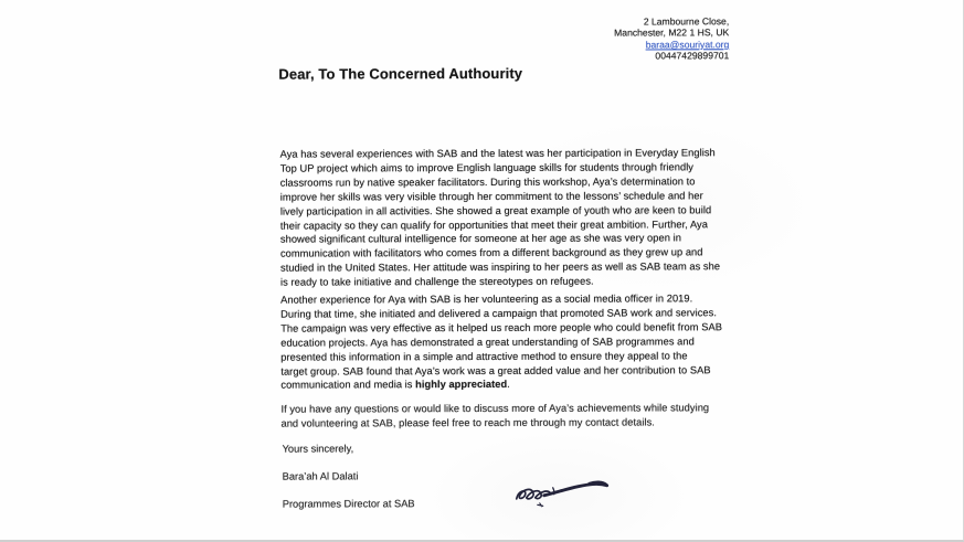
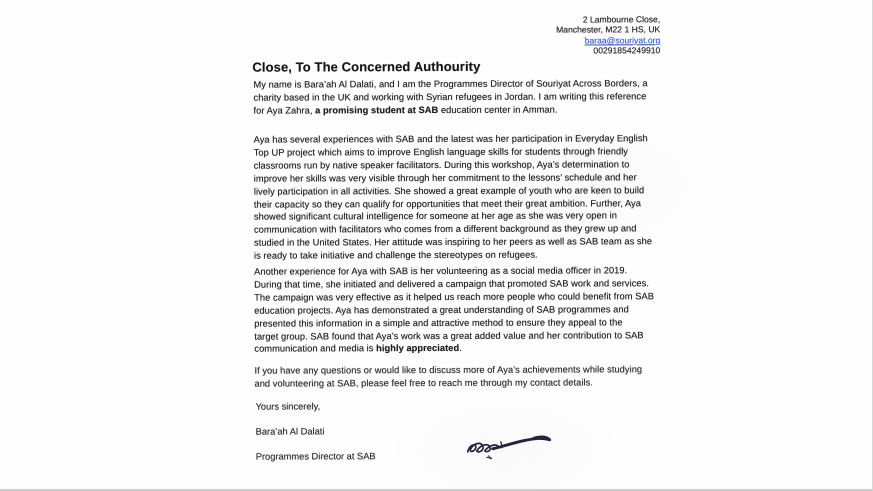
  2 Lambourne Close,
  Manchester, M22 1 HS, UK
  baraa@souriyat.org
- 00447429899701
+ 00291854249910
- Dear, To The Concerned Authourity
+ Close, To The Concerned Authourity
+ My name is Bara’ah Al Dalati, and I am the Programmes Director of Souriyat Across Borders, a
+ charity based in the UK and working with Syrian refugees in Jordan. I am writing this reference
+ for Aya Zahra, a promising student at SAB education center in Amman.
  Aya has several experiences with SAB and the latest was her participation in Everyday English
  Top UP project which aims to improve English language skills for students through friendly
  classrooms run by native speaker facilitators. During this workshop, Aya’s determination to
  improve her skills was very visible through her commitment to the lessons’ schedule and her
  lively participation in all activities. She showed a great example of youth who are keen to build
  their capacity so they can qualify for opportunities that meet their great ambition. Further, Aya
  showed significant cultural intelligence for someone at her age as she was very open in
  communication with facilitators who comes from a different background as they grew up and
  studied in the United States. Her attitude was inspiring to her peers as well as SAB team as she
  is ready to take initiative and challenge the stereotypes on refugees.
  Another experience for Aya with SAB is her volunteering as a social media officer in 2019.
  During that time, she initiated and delivered a campaign that promoted SAB work and services.
  The campaign was very effective as it helped us reach more people who could benefit from SAB
  education projects. Aya has demonstrated a great understanding of SAB programmes and
  presented this information in a simple and attractive method to ensure they appeal to the
  target group. SAB found that Aya’s work was a great added value and her contribution to SAB
  communication and media is highly appreciated.
  If you have any questions or would like to discuss more of Aya’s achievements while studying
  and volunteering at SAB, please feel free to reach me through my contact details.
  Yours sincerely,
  Bara’ah Al Dalati
  Programmes Director at SAB
